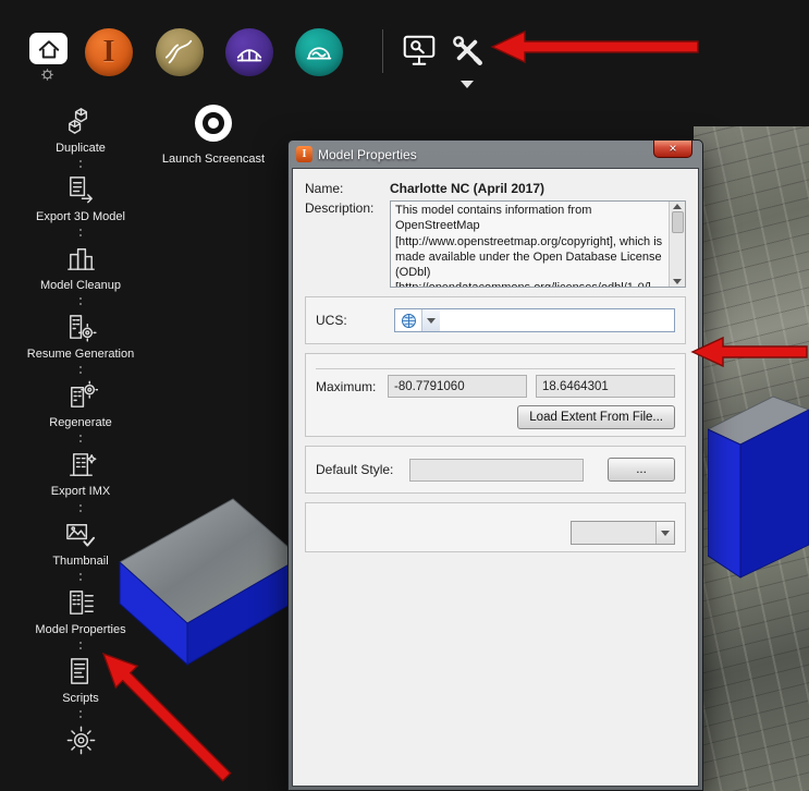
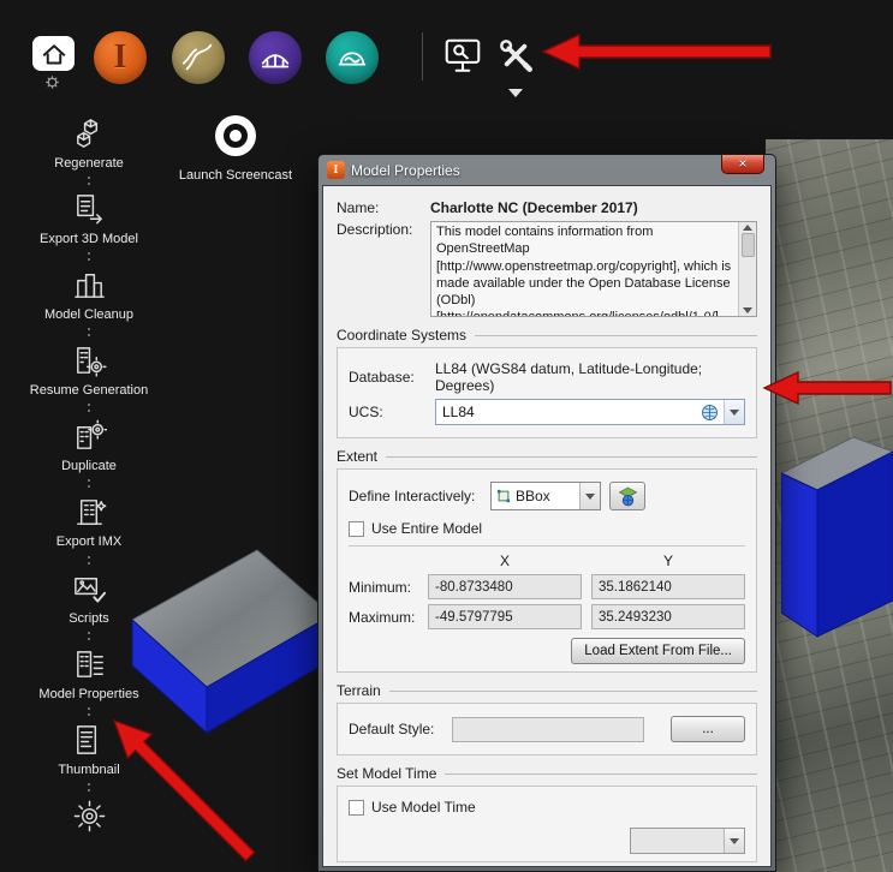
  I
  Launch Screencast
- Duplicate
+ Regenerate
  Export 3D Model
  Model Cleanup
  Resume Generation
- Regenerate
+ Duplicate
  Export IMX
- Thumbnail
+ Scripts
  Model Properties
- Scripts
+ Thumbnail
  I
  Model Properties
  ×
  Name:
- Charlotte NC (April 2017)
+ Charlotte NC (December 2017)
  Description:
+ Coordinate Systems
+ Database:
+ LL84 (WGS84 datum, Latitude-Longitude; Degrees)
  UCS:
+ LL84
+ Extent
+ Define Interactively:
+ BBox
+ Use Entire Model
+ X
+ Y
+ Minimum:
+ -80.8733480
+ 35.1862140
  Maximum:
- -80.7791060
+ -49.5797795
- 18.6464301
+ 35.2493230
  Load Extent From File...
+ Terrain
  Default Style:
  ...
+ Set Model Time
+ Use Model Time
